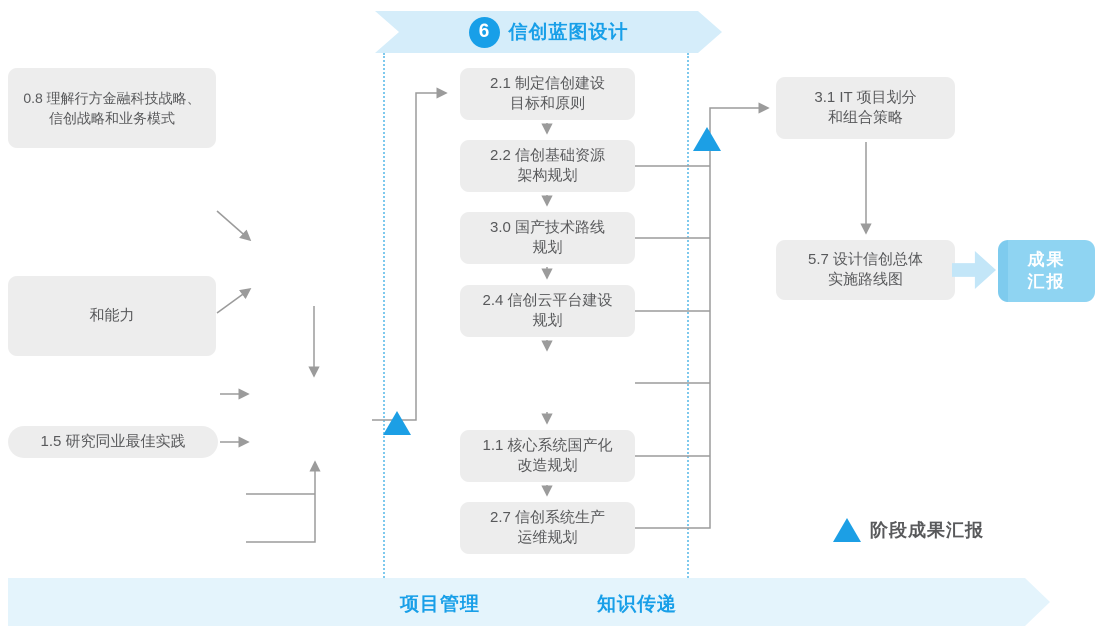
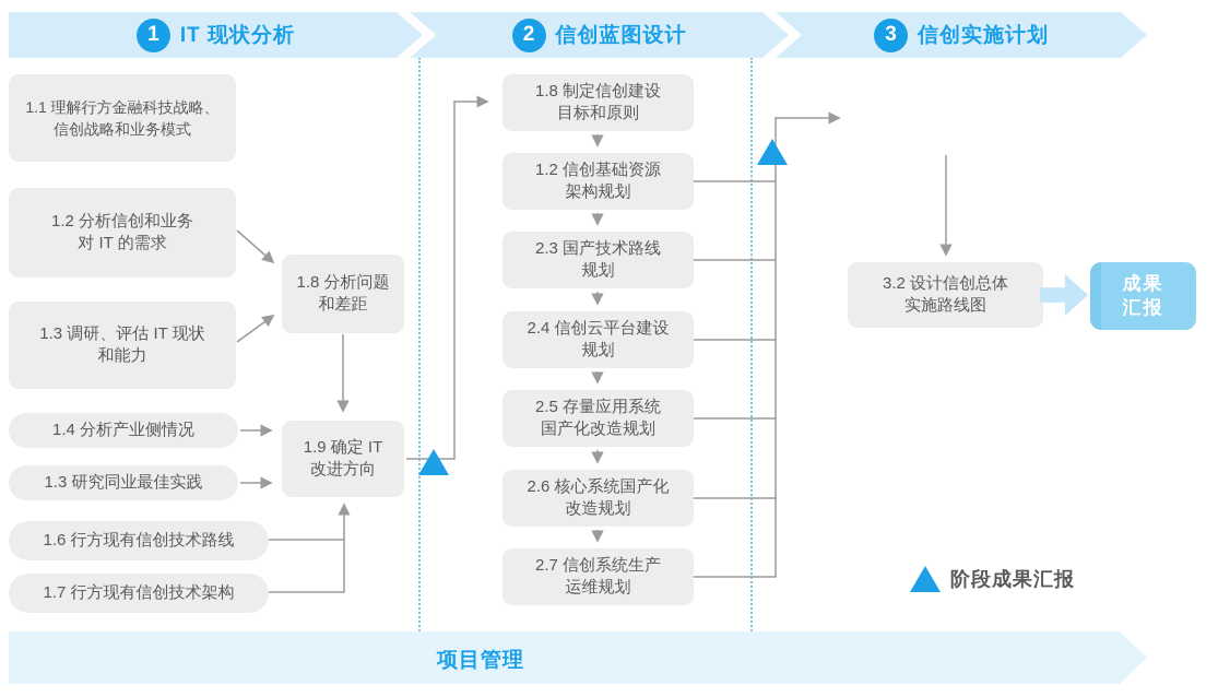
+ 1
+ IT 现状分析
- 6
+ 2
  信创蓝图设计
+ 3
+ 信创实施计划
- 0.8 理解行方金融科技战略、
+ 1.1 理解行方金融科技战略、
  信创战略和业务模式
+ 1.2 分析信创和业务
+ 对 IT 的需求
+ 1.3 调研、评估 IT 现状
  和能力
+ 1.4 分析产业侧情况
- 1.5 研究同业最佳实践
+ 1.3 研究同业最佳实践
+ 1.6 行方现有信创技术路线
+ 1.7 行方现有信创技术架构
+ 1.8 分析问题
+ 和差距
+ 1.9 确定 IT
+ 改进方向
- 2.1 制定信创建设
+ 1.8 制定信创建设
  目标和原则
- 2.2 信创基础资源
+ 1.2 信创基础资源
  架构规划
- 3.0 国产技术路线
+ 2.3 国产技术路线
  规划
  2.4 信创云平台建设
  规划
+ 2.5 存量应用系统
+ 国产化改造规划
- 1.1 核心系统国产化
+ 2.6 核心系统国产化
  改造规划
  2.7 信创系统生产
  运维规划
- 3.1 IT 项目划分
- 和组合策略
- 5.7 设计信创总体
+ 3.2 设计信创总体
  实施路线图
  成果
  汇报
  阶段成果汇报
  项目管理
- 知识传递
